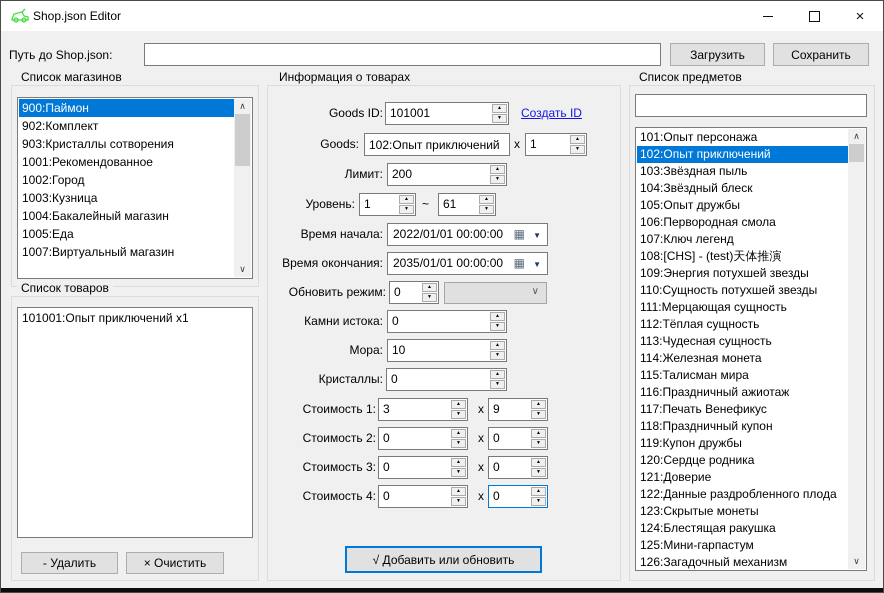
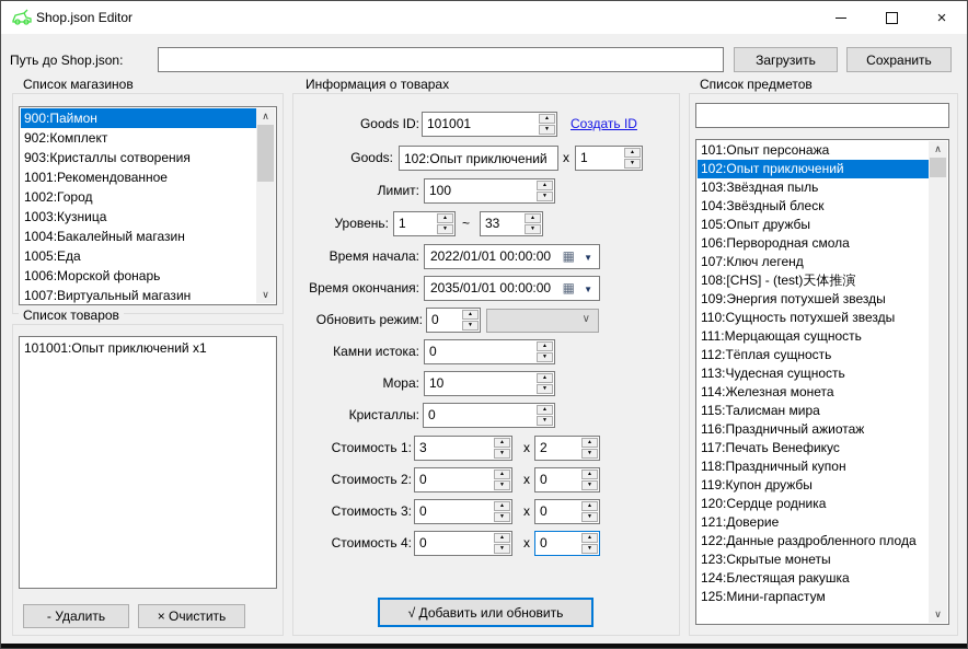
  Shop.json Editor
  ×
  Путь до Shop.json:
  Загрузить
  Сохранить
  Список магазинов
  900:Паймон
  902:Комплект
  903:Кристаллы сотворения
  1001:Рекомендованное
  1002:Город
  1003:Кузница
  1004:Бакалейный магазин
  1005:Еда
+ 1006:Морской фонарь
  1007:Виртуальный магазин
  ∧
  ∨
  Список товаров
  101001:Опыт приключений x1
  - Удалить
  × Очистить
  Информация о товарах
  Goods ID:
  101001
  Создать ID
  Goods:
  102:Опыт приключений
  x
  1
  Лимит:
- 200
+ 100
  Уровень:
  1
  ~
- 61
+ 33
  Время начала:
  2022/01/01 00:00:00
  ▦
  ▼
  Время окончания:
  2035/01/01 00:00:00
  ▦
  ▼
  Обновить режим:
  0
  ∨
  Камни истока:
  0
  Мора:
  10
  Кристаллы:
  0
  Стоимость 1:
  3
  x
- 9
+ 2
  Стоимость 2:
  0
  x
  0
  Стоимость 3:
  0
  x
  0
  Стоимость 4:
  0
  x
  0
  √ Добавить или обновить
  Список предметов
  101:Опыт персонажа
  102:Опыт приключений
  103:Звёздная пыль
  104:Звёздный блеск
  105:Опыт дружбы
  106:Первородная смола
  107:Ключ легенд
  108:[CHS] - (test)天体推演
  109:Энергия потухшей звезды
  110:Сущность потухшей звезды
  111:Мерцающая сущность
  112:Тёплая сущность
  113:Чудесная сущность
  114:Железная монета
  115:Талисман мира
  116:Праздничный ажиотаж
  117:Печать Венефикус
  118:Праздничный купон
  119:Купон дружбы
  120:Сердце родника
  121:Доверие
  122:Данные раздробленного плода
  123:Скрытые монеты
  124:Блестящая ракушка
  125:Мини-гарпастум
- 126:Загадочный механизм
  ∧
  ∨
